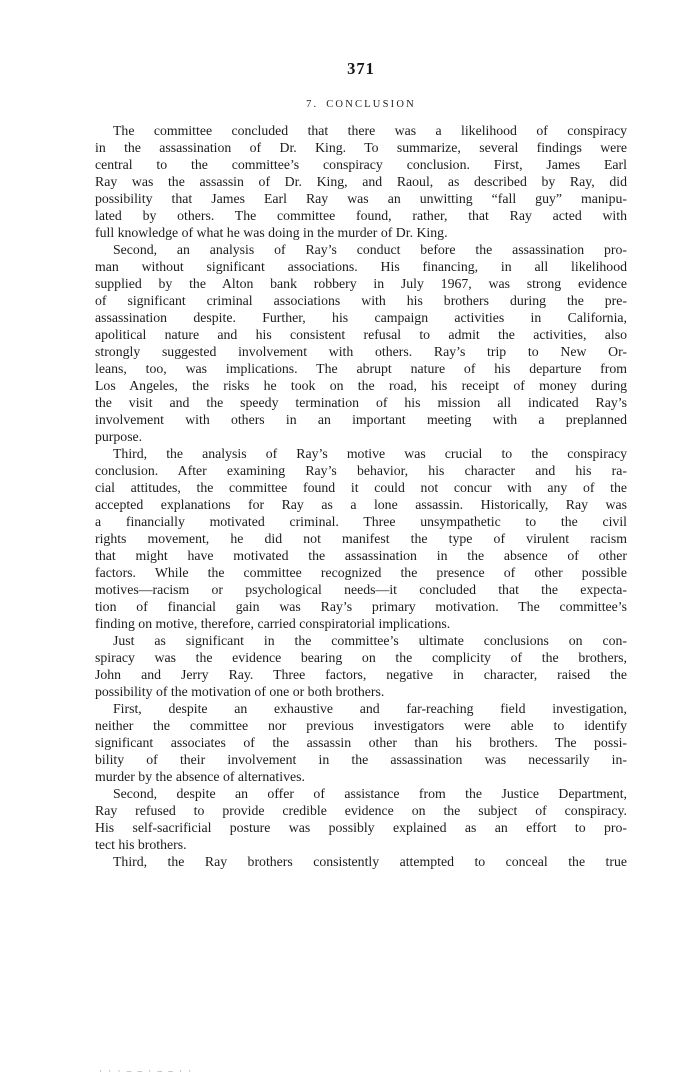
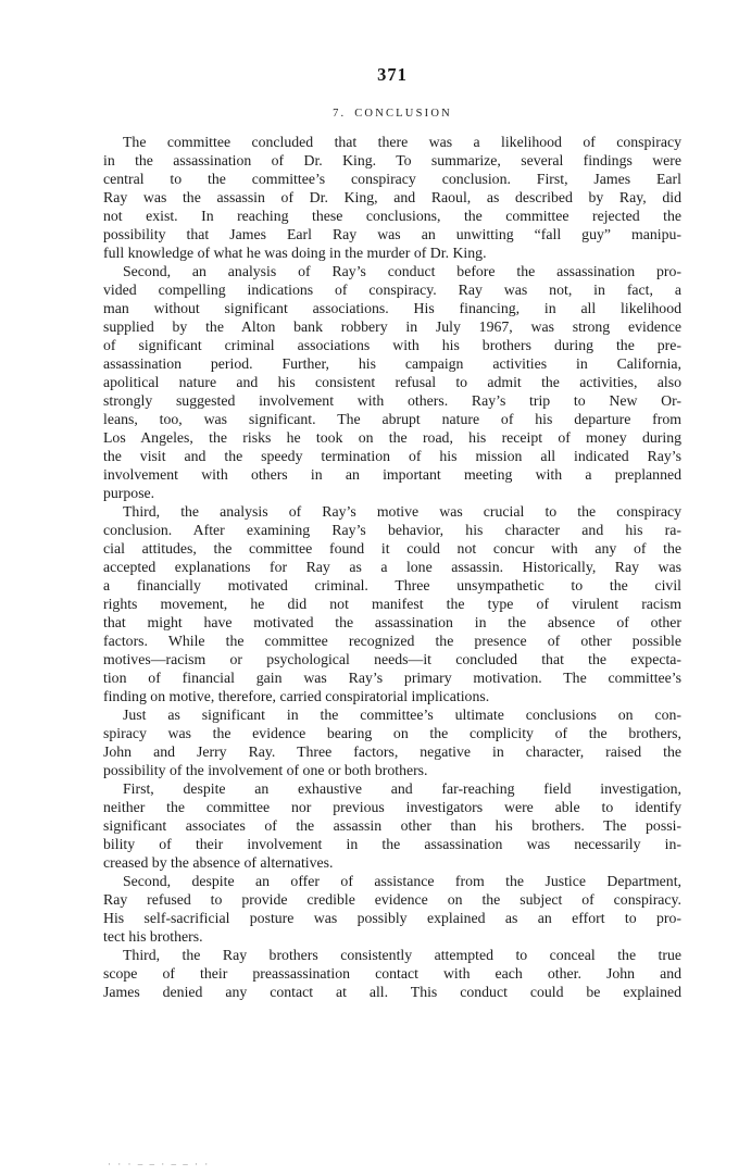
  371
  7. CONCLUSION
  The committee concluded that there was a likelihood of conspiracy
  in the assassination of Dr. King. To summarize, several findings were
  central to the committee’s conspiracy conclusion. First, James Earl
  Ray was the assassin of Dr. King, and Raoul, as described by Ray, did
+ not exist. In reaching these conclusions, the committee rejected the
  possibility that James Earl Ray was an unwitting “fall guy” manipu-
- lated by others. The committee found, rather, that Ray acted with
  full knowledge of what he was doing in the murder of Dr. King.
  Second, an analysis of Ray’s conduct before the assassination pro-
+ vided compelling indications of conspiracy. Ray was not, in fact, a
  man without significant associations. His financing, in all likelihood
  supplied by the Alton bank robbery in July 1967, was strong evidence
  of significant criminal associations with his brothers during the pre-
- assassination despite. Further, his campaign activities in California,
+ assassination period. Further, his campaign activities in California,
  apolitical nature and his consistent refusal to admit the activities, also
  strongly suggested involvement with others. Ray’s trip to New Or-
- leans, too, was implications. The abrupt nature of his departure from
+ leans, too, was significant. The abrupt nature of his departure from
  Los Angeles, the risks he took on the road, his receipt of money during
  the visit and the speedy termination of his mission all indicated Ray’s
  involvement with others in an important meeting with a preplanned
  purpose.
  Third, the analysis of Ray’s motive was crucial to the conspiracy
  conclusion. After examining Ray’s behavior, his character and his ra-
  cial attitudes, the committee found it could not concur with any of the
  accepted explanations for Ray as a lone assassin. Historically, Ray was
  a financially motivated criminal. Three unsympathetic to the civil
  rights movement, he did not manifest the type of virulent racism
  that might have motivated the assassination in the absence of other
  factors. While the committee recognized the presence of other possible
  motives—racism or psychological needs—it concluded that the expecta-
  tion of financial gain was Ray’s primary motivation. The committee’s
  finding on motive, therefore, carried conspiratorial implications.
  Just as significant in the committee’s ultimate conclusions on con-
  spiracy was the evidence bearing on the complicity of the brothers,
  John and Jerry Ray. Three factors, negative in character, raised the
- possibility of the motivation of one or both brothers.
+ possibility of the involvement of one or both brothers.
  First, despite an exhaustive and far-reaching field investigation,
  neither the committee nor previous investigators were able to identify
  significant associates of the assassin other than his brothers. The possi-
  bility of their involvement in the assassination was necessarily in-
- murder by the absence of alternatives.
+ creased by the absence of alternatives.
  Second, despite an offer of assistance from the Justice Department,
  Ray refused to provide credible evidence on the subject of conspiracy.
  His self-sacrificial posture was possibly explained as an effort to pro-
  tect his brothers.
  Third, the Ray brothers consistently attempted to conceal the true
+ scope of their preassassination contact with each other. John and
+ James denied any contact at all. This conduct could be explained
  · · · – – · – – · ·
